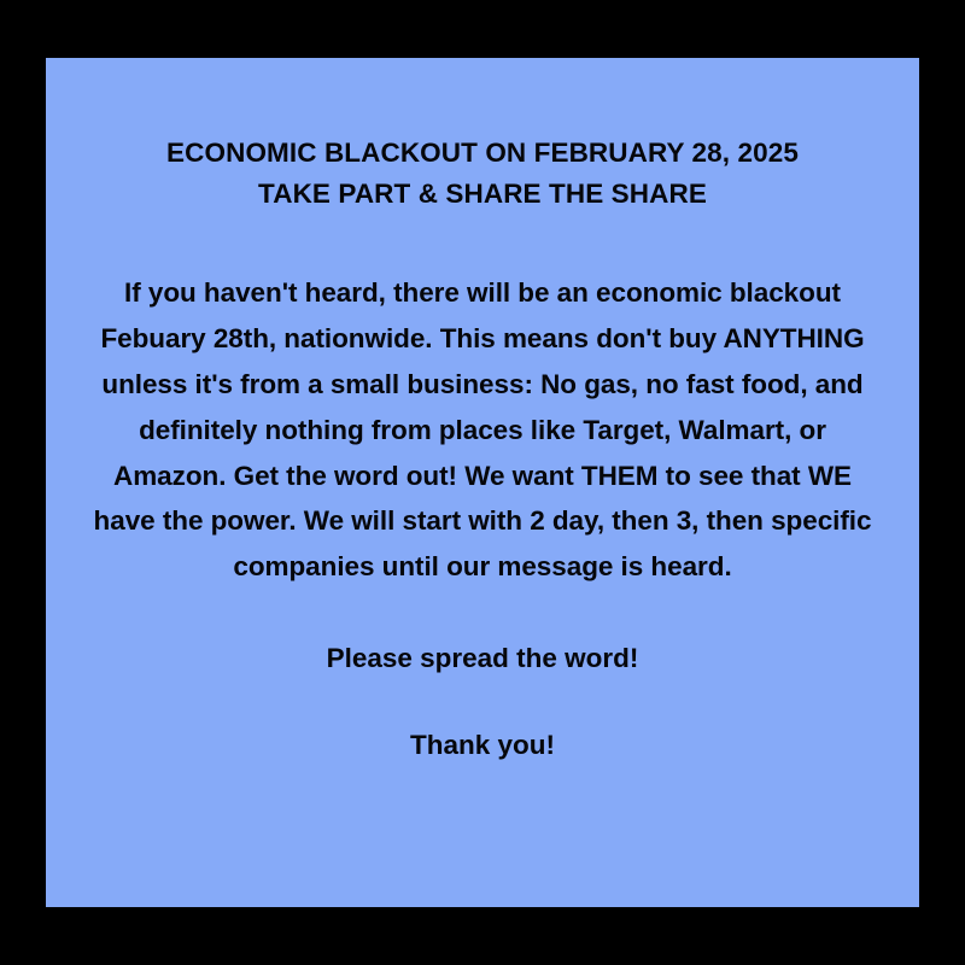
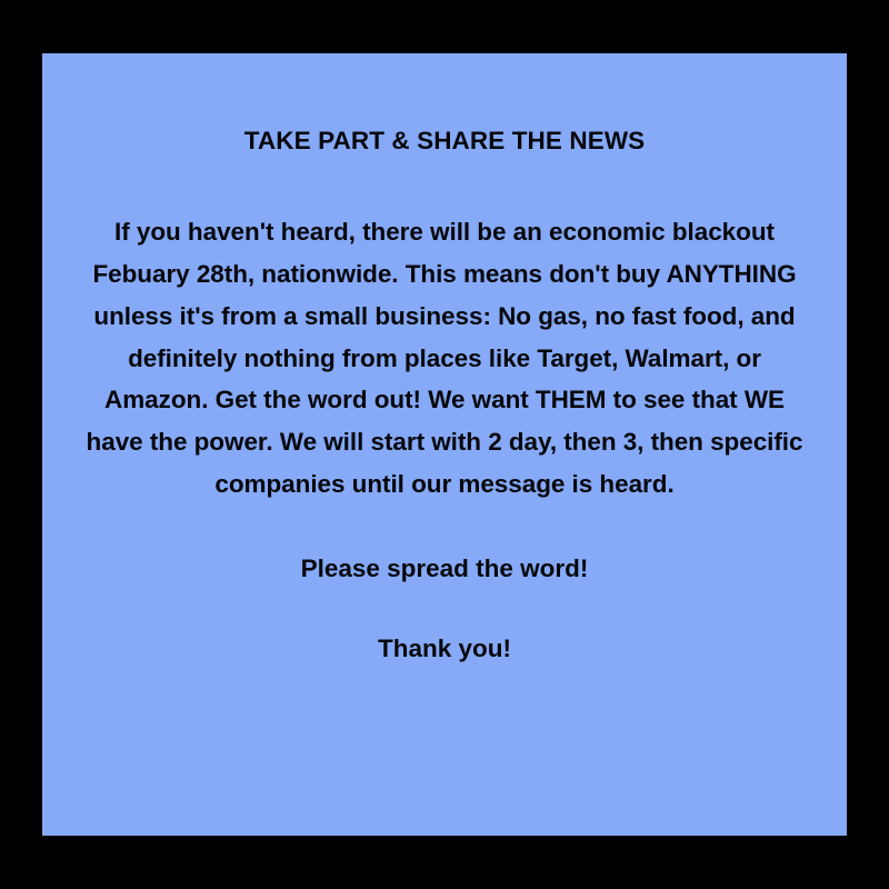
- ECONOMIC BLACKOUT ON FEBRUARY 28, 2025
- TAKE PART & SHARE THE SHARE
+ TAKE PART & SHARE THE NEWS
  If you haven't heard, there will be an economic blackout Febuary 28th, nationwide. This means don't buy ANYTHING unless it's from a small business: No gas, no fast food, and definitely nothing from places like Target, Walmart, or Amazon. Get the word out! We want THEM to see that WE have the power. We will start with 2 day, then 3, then specific companies until our message is heard.
  Please spread the word!
  Thank you!
